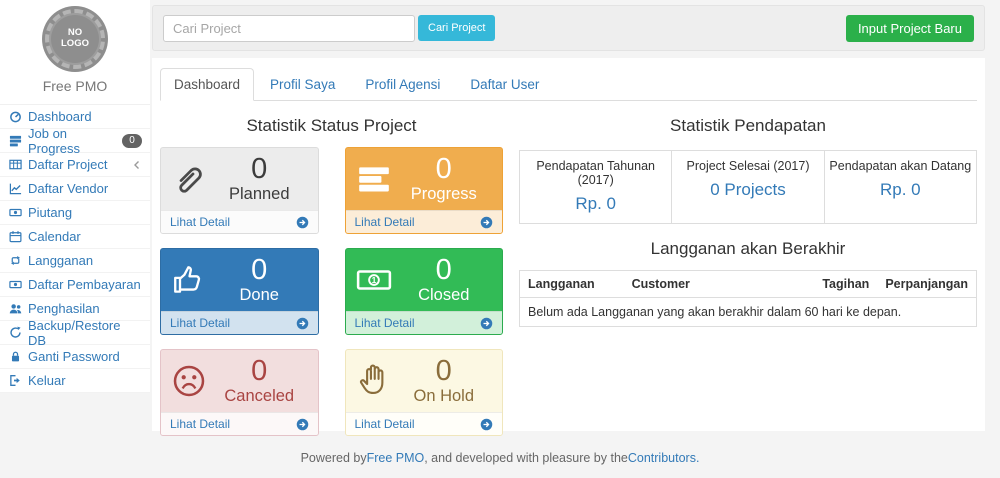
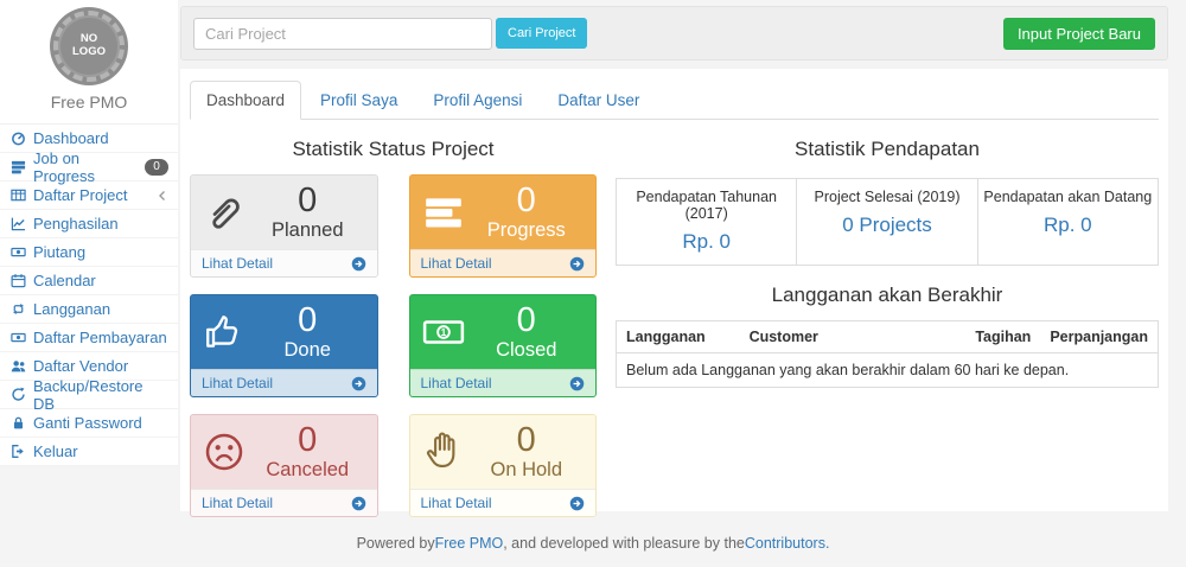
  NO LOGO
  Free PMO
  Dashboard
  Job on Progress
  0
  Daftar Project
- Daftar Vendor
+ Penghasilan
  Piutang
  Calendar
  Langganan
  Daftar Pembayaran
- Penghasilan
+ Daftar Vendor
  Backup/Restore DB
  Ganti Password
  Keluar
  Cari Project
  Cari Project
  Input Project Baru
  Dashboard
  Profil Saya
  Profil Agensi
  Daftar User
  Statistik Status Project
  0
  Planned
  Lihat Detail
  0
  Progress
  Lihat Detail
  0
  Done
  Lihat Detail
  1
  0
  Closed
  Lihat Detail
  0
  Canceled
  Lihat Detail
  0
  On Hold
  Lihat Detail
  Statistik Pendapatan
  Pendapatan Tahunan (2017)
  Rp. 0
- Project Selesai (2017)
+ Project Selesai (2019)
  0 Projects
  Pendapatan akan Datang
  Rp. 0
  Langganan akan Berakhir
  Langganan	Customer	Tagihan	Perpanjangan
  Belum ada Langganan yang akan berakhir dalam 60 hari ke depan.
  Powered by
  Free PMO
  , and developed with pleasure by the
  Contributors.
